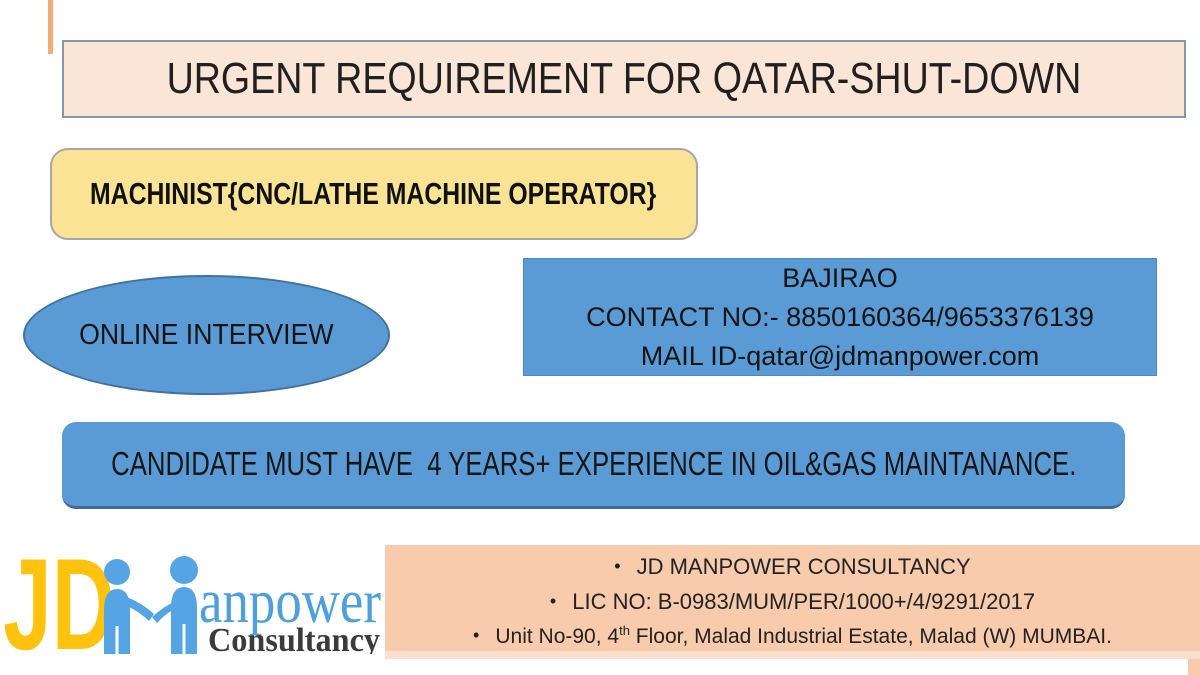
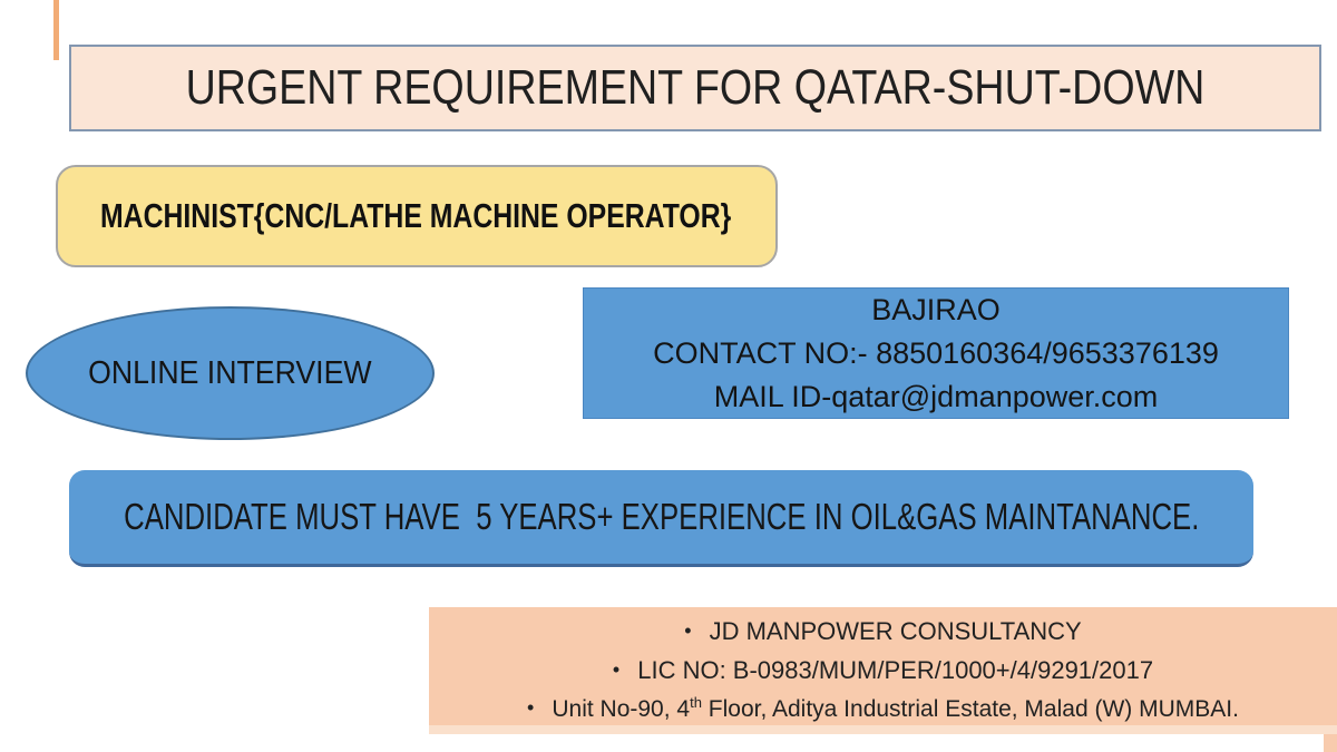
  URGENT REQUIREMENT FOR QATAR-SHUT-DOWN
  MACHINIST{CNC/LATHE MACHINE OPERATOR}
  ONLINE INTERVIEW
  BAJIRAO
  CONTACT NO:- 8850160364/9653376139
  MAIL ID-qatar@jdmanpower.com
- CANDIDATE MUST HAVE 4 YEARS+ EXPERIENCE IN OIL&GAS MAINTANANCE.
+ CANDIDATE MUST HAVE 5 YEARS+ EXPERIENCE IN OIL&GAS MAINTANANCE.
- JD
- anpower
- Consultancy
  •
  JD MANPOWER CONSULTANCY
  •
  LIC NO: B-0983/MUM/PER/1000+/4/9291/2017
  •
- Unit No-90, 4th Floor, Malad Industrial Estate, Malad (W) MUMBAI.
+ Unit No-90, 4th Floor, Aditya Industrial Estate, Malad (W) MUMBAI.
